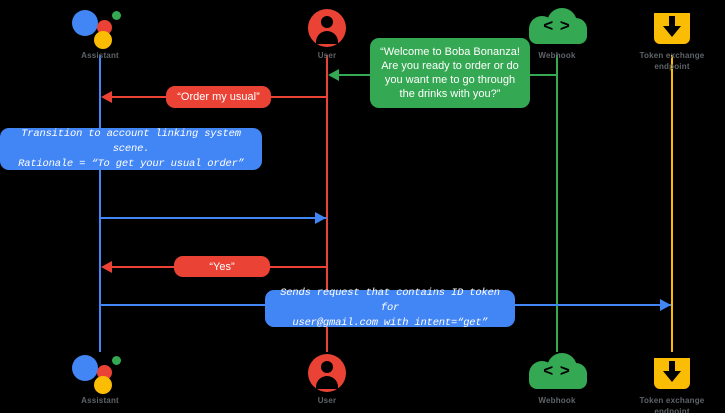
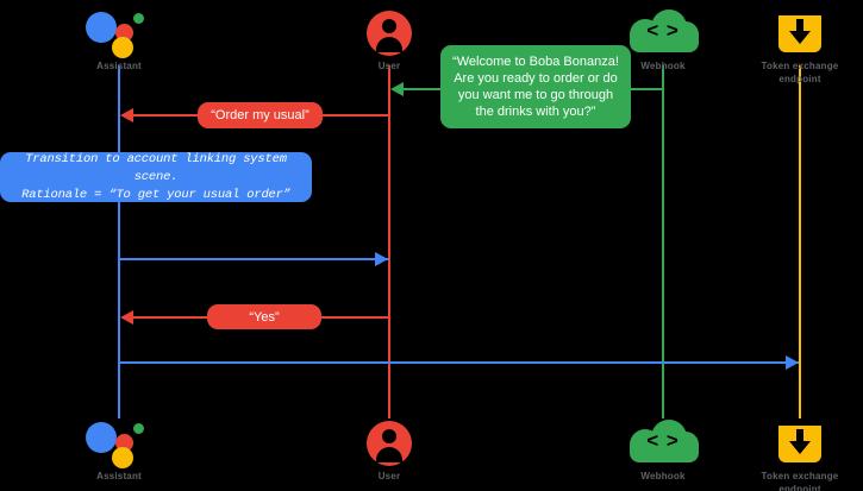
  Assistant
  User
  < >
  Webhook
  Token exchange
  endpoint
  Assistant
  User
  < >
  Webhook
  Token exchange
  endpoint
  “Welcome to Boba Bonanza!
  Are you ready to order or do
  you want me to go through
  the drinks with you?”
  “Order my usual”
  Transition to account linking system scene.
  Rationale = “To get your usual order”
  “Yes”
- Sends request that contains ID token for
- user@gmail.com with intent=“get”
